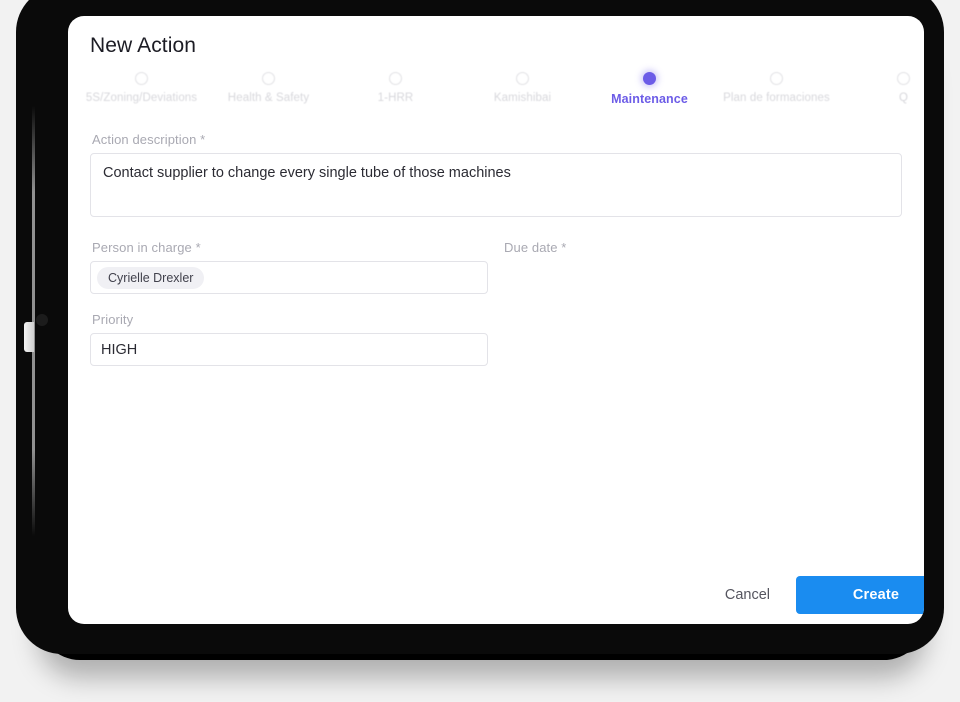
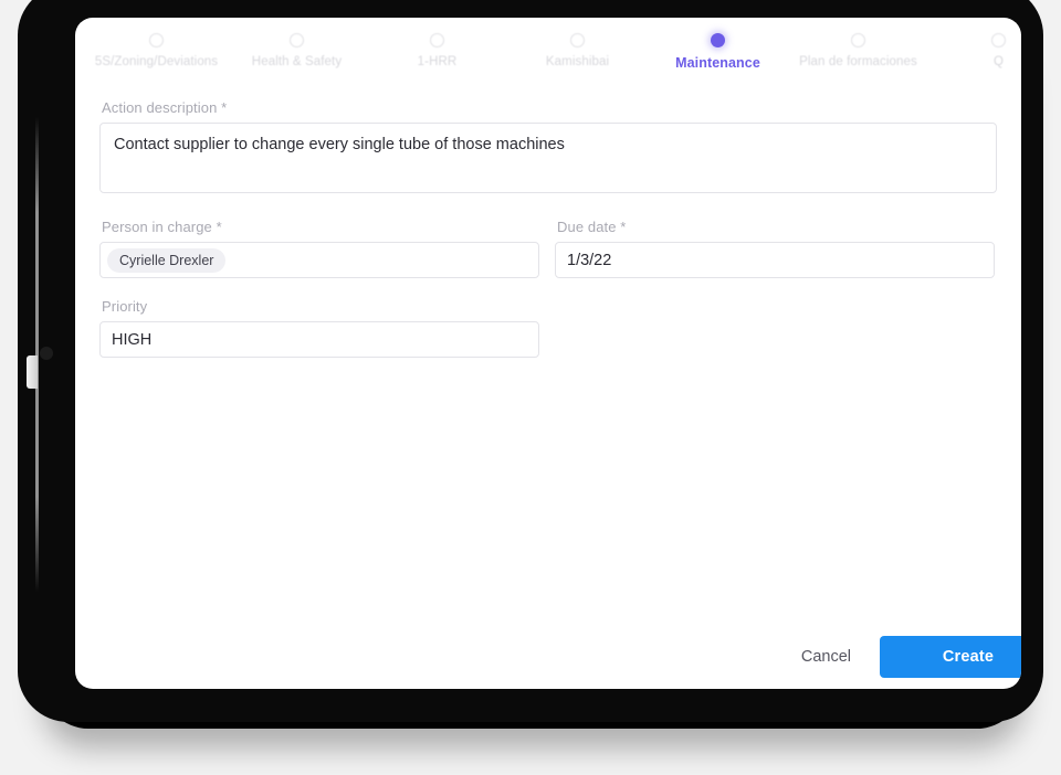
- New Action
  5S/Zoning/Deviations
  Health & Safety
  1-HRR
  Kamishibai
  Maintenance
  Plan de formaciones
  Q
  Action description *
  Contact supplier to change every single tube of those machines
  Person in charge *
  Cyrielle Drexler
  Due date *
+ 1/3/22
  Priority
  HIGH
  Cancel
  Create
